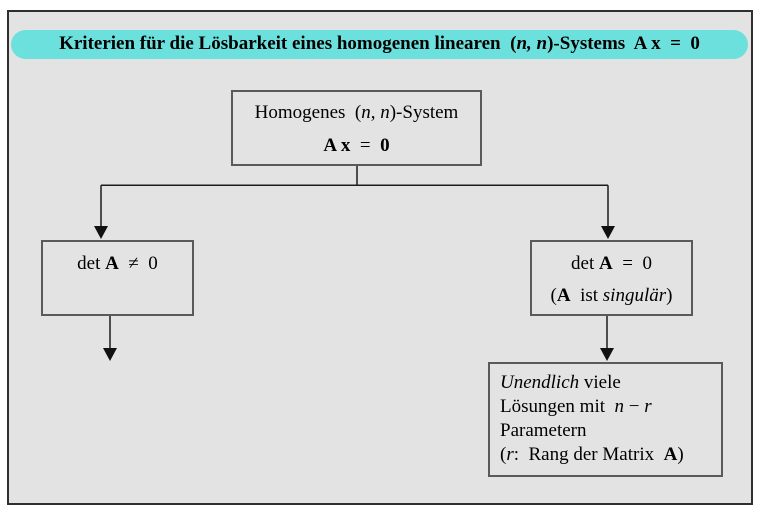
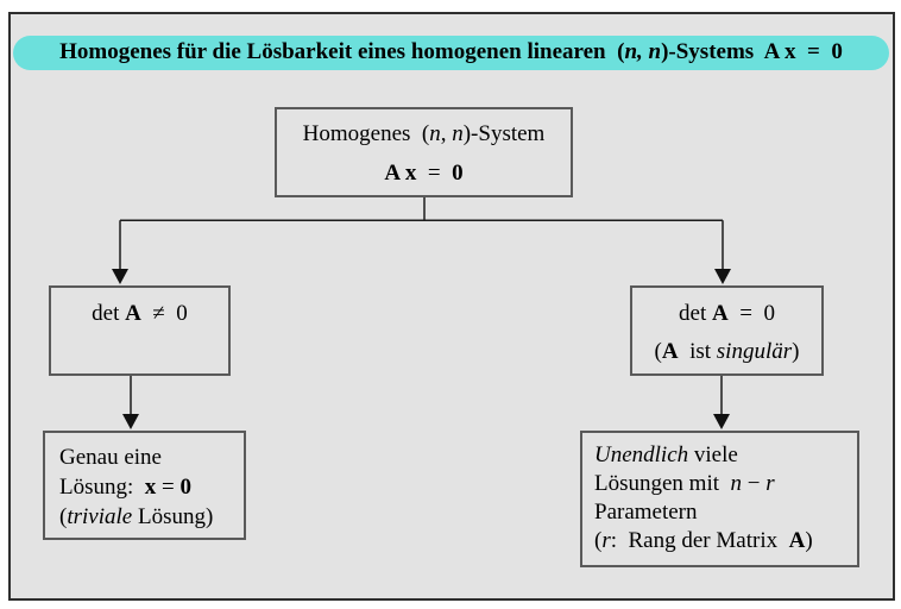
- Kriterien für die Lösbarkeit eines homogenen linearen (n, n)-Systems A x = 0
+ Homogenes für die Lösbarkeit eines homogenen linearen (n, n)-Systems A x = 0
  Homogenes (n, n)-System
  A x = 0
  det A ≠ 0
  det A = 0
  (A ist singulär)
+ Genau eine
+ Lösung: x = 0
+ (triviale Lösung)
  Unendlich viele
  Lösungen mit n − r
  Parametern
  (r: Rang der Matrix A)
